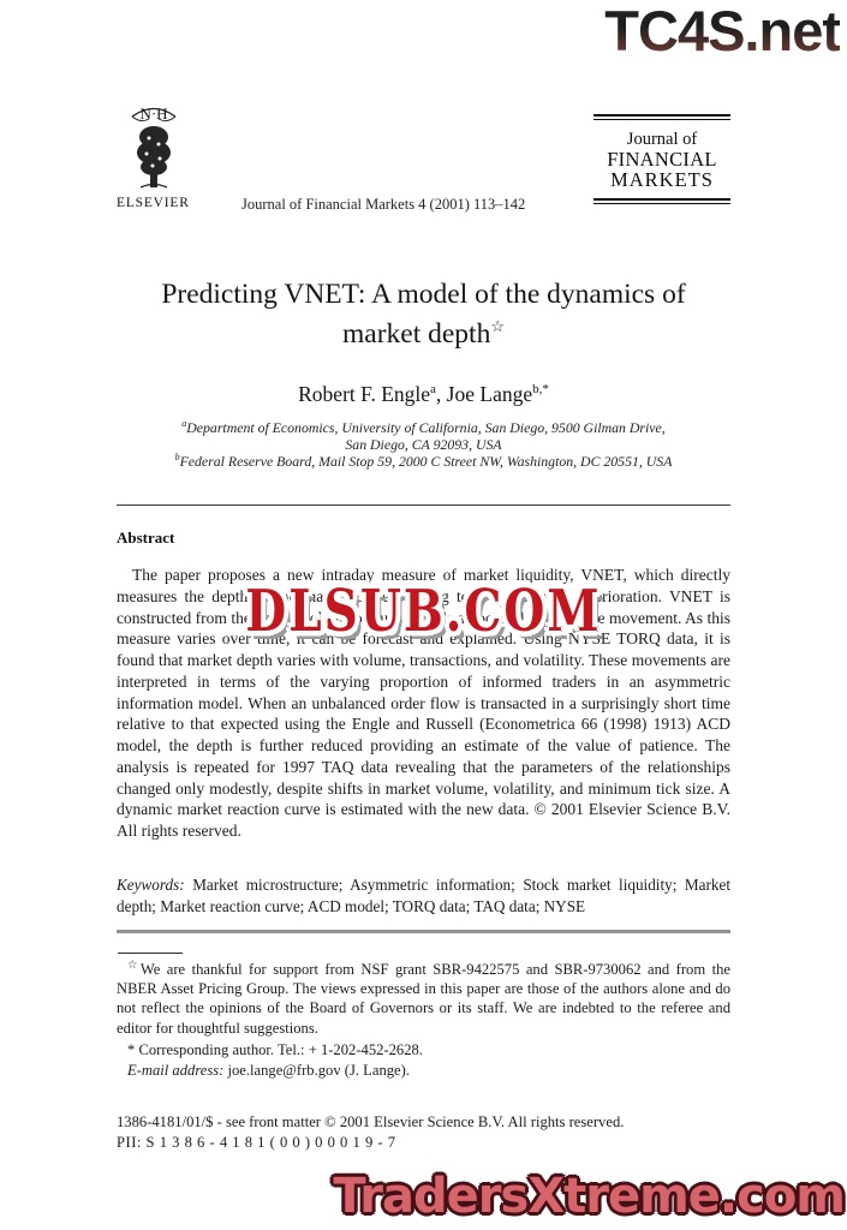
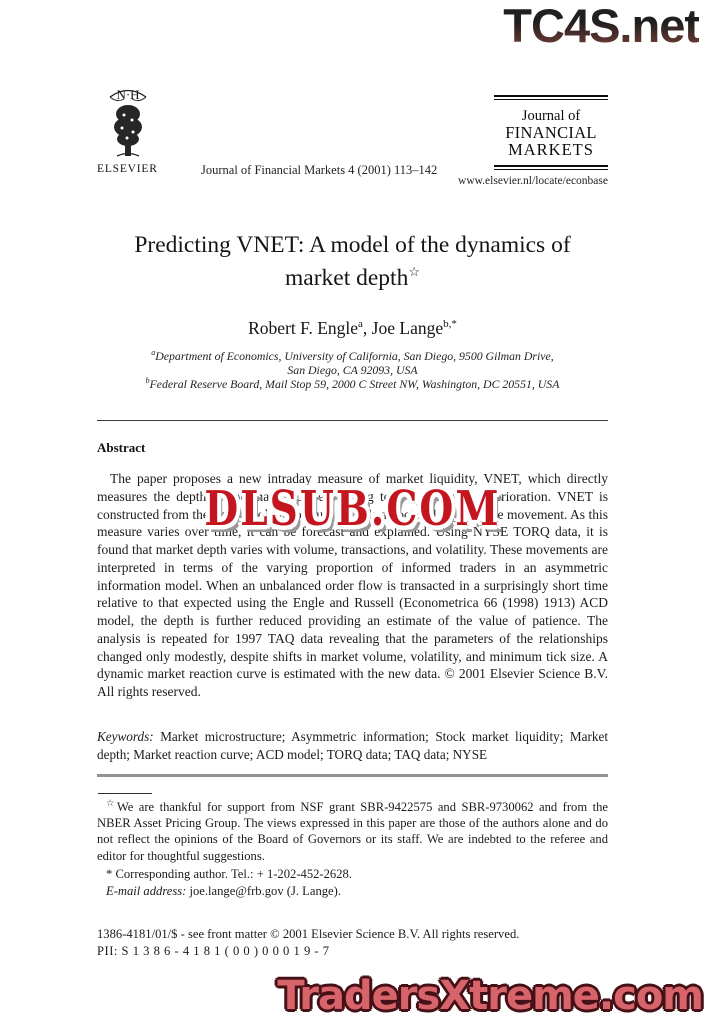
  TC4S.net
  N·H
  ELSEVIER
  Journal of Financial Markets 4 (2001) 113–142
  Journal of
  FINANCIAL
  MARKETS
+ www.elsevier.nl/locate/econbase
  Predicting VNET: A model of the dynamics of
  market depth☆
  Robert F. Englea, Joe Langeb,*
  aDepartment of Economics, University of California, San Diego, 9500 Gilman Drive,
  San Diego, CA 92093, USA
  bFederal Reserve Board, Mail Stop 59, 2000 C Street NW, Washington, DC 20551, USA
  Abstract
  The paper proposes a new intraday measure of market liquidity, VNET, which directly measures the depth of the market corresponding to a given price deterioration. VNET is constructed from the excess volume of buys or sells associated with a price movement. As this measure varies over time, it can be forecast and explained. Using NYSE TORQ data, it is found that market depth varies with volume, transactions, and volatility. These movements are interpreted in terms of the varying proportion of informed traders in an asymmetric information model. When an unbalanced order flow is transacted in a surprisingly short time relative to that expected using the Engle and Russell (Econometrica 66 (1998) 1913) ACD model, the depth is further reduced providing an estimate of the value of patience. The analysis is repeated for 1997 TAQ data revealing that the parameters of the relationships changed only modestly, despite shifts in market volume, volatility, and minimum tick size. A dynamic market reaction curve is estimated with the new data. © 2001 Elsevier Science B.V. All rights reserved.
  DLSUB.COM
  Keywords: Market microstructure; Asymmetric information; Stock market liquidity; Market depth; Market reaction curve; ACD model; TORQ data; TAQ data; NYSE
  ☆We are thankful for support from NSF grant SBR-9422575 and SBR-9730062 and from the NBER Asset Pricing Group. The views expressed in this paper are those of the authors alone and do not reflect the opinions of the Board of Governors or its staff. We are indebted to the referee and editor for thoughtful suggestions.
  * Corresponding author. Tel.: + 1-202-452-2628.
  E-mail address: joe.lange@frb.gov (J. Lange).
  1386-4181/01/$ - see front matter © 2001 Elsevier Science B.V. All rights reserved.
  PII: S 1 3 8 6 - 4 1 8 1 ( 0 0 ) 0 0 0 1 9 - 7
  TradersXtreme.com
